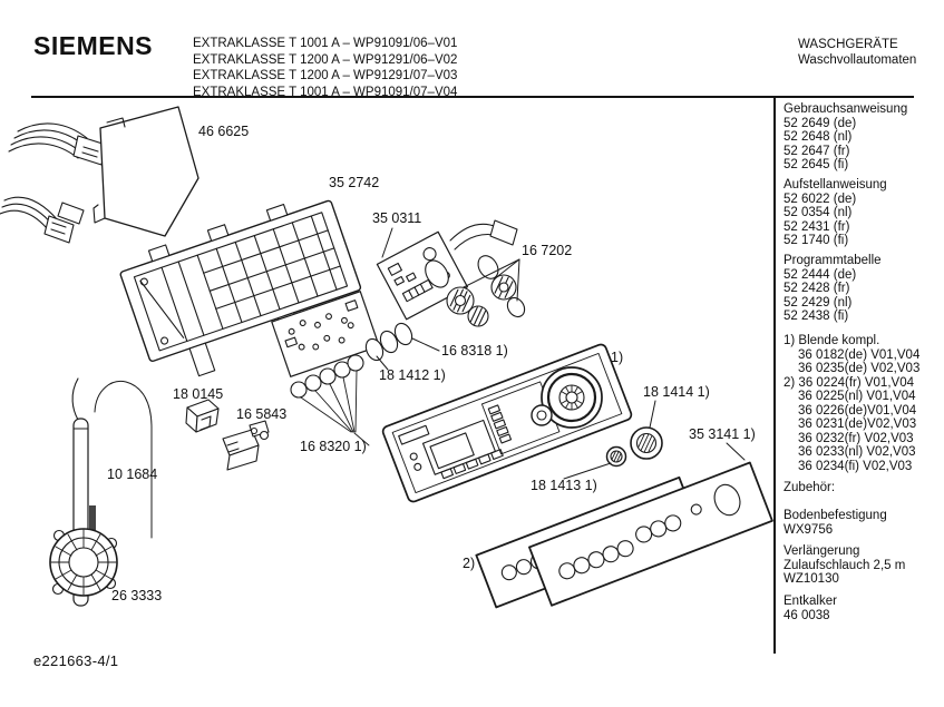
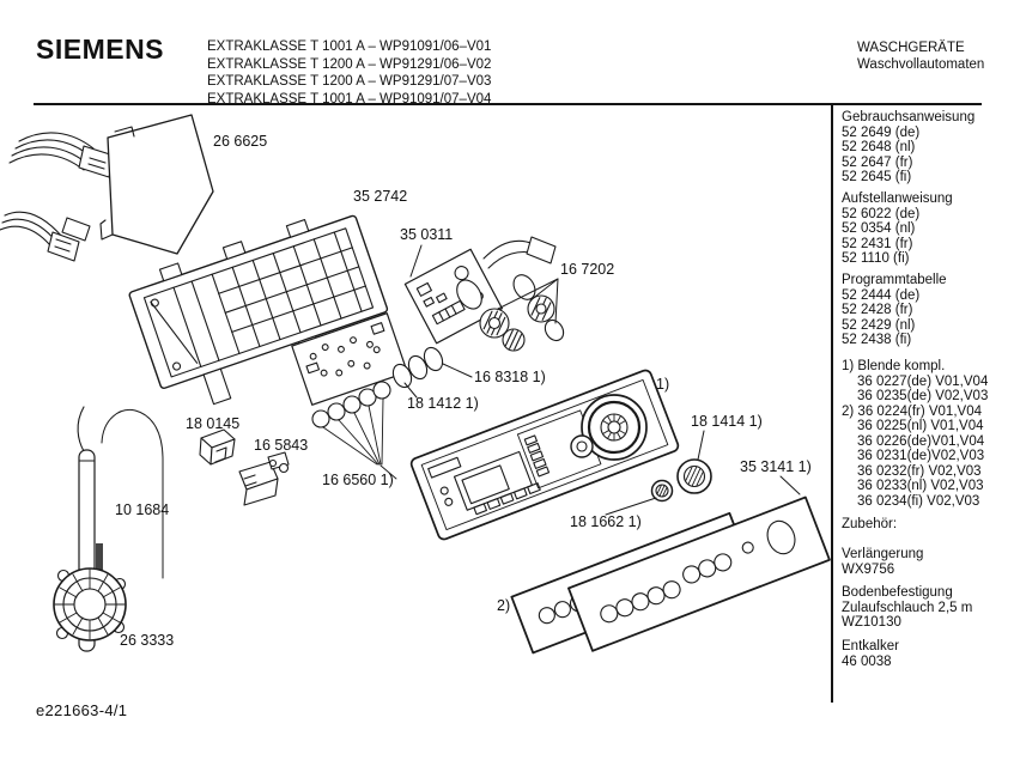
  SIEMENS
  EXTRAKLASSE T 1001 A – WP91091/06–V01
  EXTRAKLASSE T 1200 A – WP91291/06–V02
  EXTRAKLASSE T 1200 A – WP91291/07–V03
  EXTRAKLASSE T 1001 A – WP91091/07–V04
  WASCHGERÄTE
  Waschvollautomaten
  Gebrauchsanweisung
  52 2649 (de)
  52 2648 (nl)
  52 2647 (fr)
  52 2645 (fi)
  Aufstellanweisung
  52 6022 (de)
  52 0354 (nl)
  52 2431 (fr)
- 52 1740 (fi)
+ 52 1110 (fi)
  Programmtabelle
  52 2444 (de)
  52 2428 (fr)
  52 2429 (nl)
  52 2438 (fi)
  1) Blende kompl.
- 36 0182(de) V01,V04
+ 36 0227(de) V01,V04
  36 0235(de) V02,V03
  2) 36 0224(fr) V01,V04
  36 0225(nl) V01,V04
  36 0226(de)V01,V04
  36 0231(de)V02,V03
  36 0232(fr) V02,V03
  36 0233(nl) V02,V03
  36 0234(fi) V02,V03
  Zubehör:
- Bodenbefestigung
+ Verlängerung
  WX9756
- Verlängerung
+ Bodenbefestigung
  Zulaufschlauch 2,5 m
  WZ10130
  Entkalker
  46 0038
- 46 6625
+ 26 6625
  35 2742
  35 0311
  16 7202
  16 8318 1)
  18 1412 1)
  18 0145
  16 5843
- 16 8320 1)
+ 16 6560 1)
  10 1684
  26 3333
- 18 1413 1)
+ 18 1662 1)
  18 1414 1)
  35 3141 1)
  1)
  2)
  e221663-4/1
